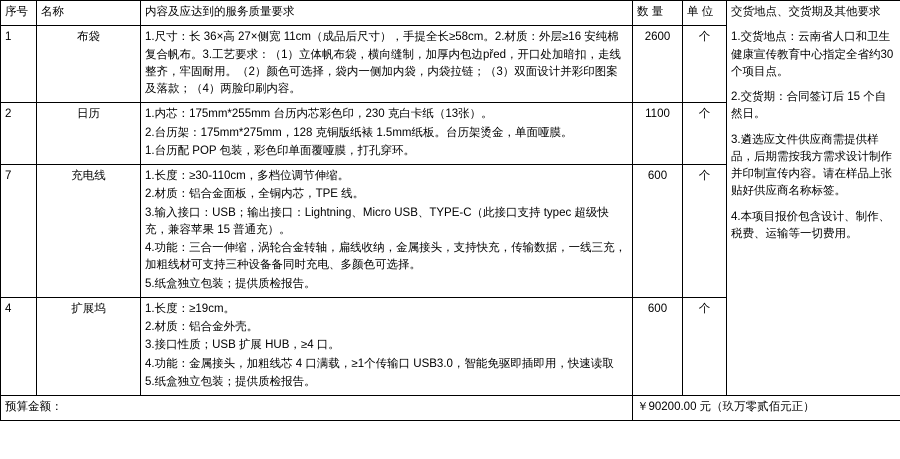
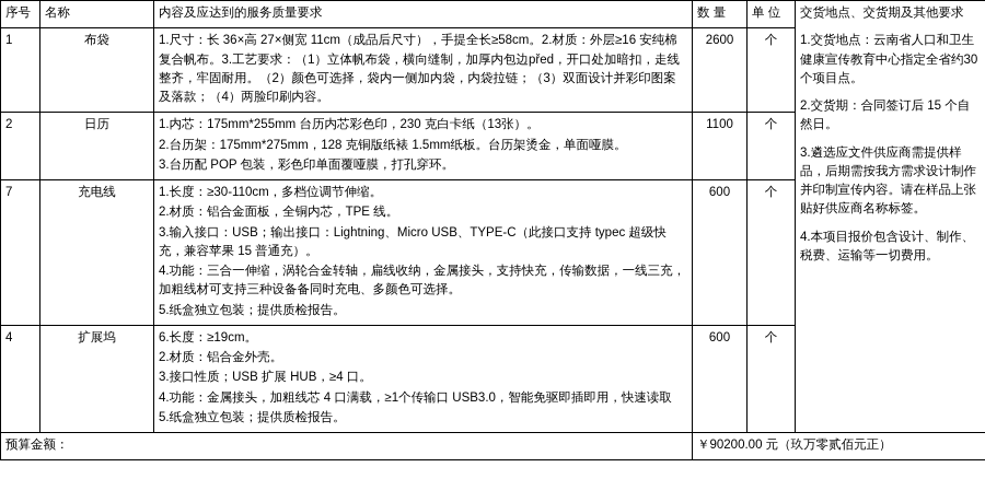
  序号	名称	内容及应达到的服务质量要求	数 量	单 位	交货地点、交货期及其他要求 1.交货地点：云南省人口和卫生健康宣传教育中心指定全省约30个项目点。 2.交货期：合同签订后 15 个自然日。 3.遴选应文件供应商需提供样品，后期需按我方需求设计制作并印制宣传内容。请在样品上张贴好供应商名称标签。 4.本项目报价包含设计、制作、税费、运输等一切费用。
  1	布袋	1.尺寸：长 36×高 27×侧宽 11cm（成品后尺寸），手提全长≥58cm。2.材质：外层≥16 安纯棉复合帆布。3.工艺要求：（1）立体帆布袋，横向缝制，加厚内包边před，开口处加暗扣，走线整齐，牢固耐用。（2）颜色可选择，袋内一侧加内袋，内袋拉链；（3）双面设计并彩印图案及落款；（4）两脸印刷内容。	2600	个
- 2	日历	1.内芯：175mm*255mm 台历内芯彩色印，230 克白卡纸（13张）。 2.台历架：175mm*275mm，128 克铜版纸裱 1.5mm纸板。台历架烫金，单面哑膜。 1.台历配 POP 包装，彩色印单面覆哑膜，打孔穿环。	1100	个
+ 2	日历	1.内芯：175mm*255mm 台历内芯彩色印，230 克白卡纸（13张）。 2.台历架：175mm*275mm，128 克铜版纸裱 1.5mm纸板。台历架烫金，单面哑膜。 3.台历配 POP 包装，彩色印单面覆哑膜，打孔穿环。	1100	个
  7	充电线	1.长度：≥30-110cm，多档位调节伸缩。 2.材质：铝合金面板，全铜内芯，TPE 线。 3.输入接口：USB；输出接口：Lightning、Micro USB、TYPE-C（此接口支持 typec 超级快充，兼容苹果 15 普通充）。 4.功能：三合一伸缩，涡轮合金转轴，扁线收纳，金属接头，支持快充，传输数据，一线三充，加粗线材可支持三种设备备同时充电、多颜色可选择。 5.纸盒独立包装；提供质检报告。	600	个
- 4	扩展坞	1.长度：≥19cm。 2.材质：铝合金外壳。 3.接口性质；USB 扩展 HUB，≥4 口。 4.功能：金属接头，加粗线芯 4 口满载，≥1个传输口 USB3.0，智能免驱即插即用，快速读取 5.纸盒独立包装；提供质检报告。	600	个
+ 4	扩展坞	6.长度：≥19cm。 2.材质：铝合金外壳。 3.接口性质；USB 扩展 HUB，≥4 口。 4.功能：金属接头，加粗线芯 4 口满载，≥1个传输口 USB3.0，智能免驱即插即用，快速读取 5.纸盒独立包装；提供质检报告。	600	个
  预算金额：	￥90200.00 元（玖万零贰佰元正）
